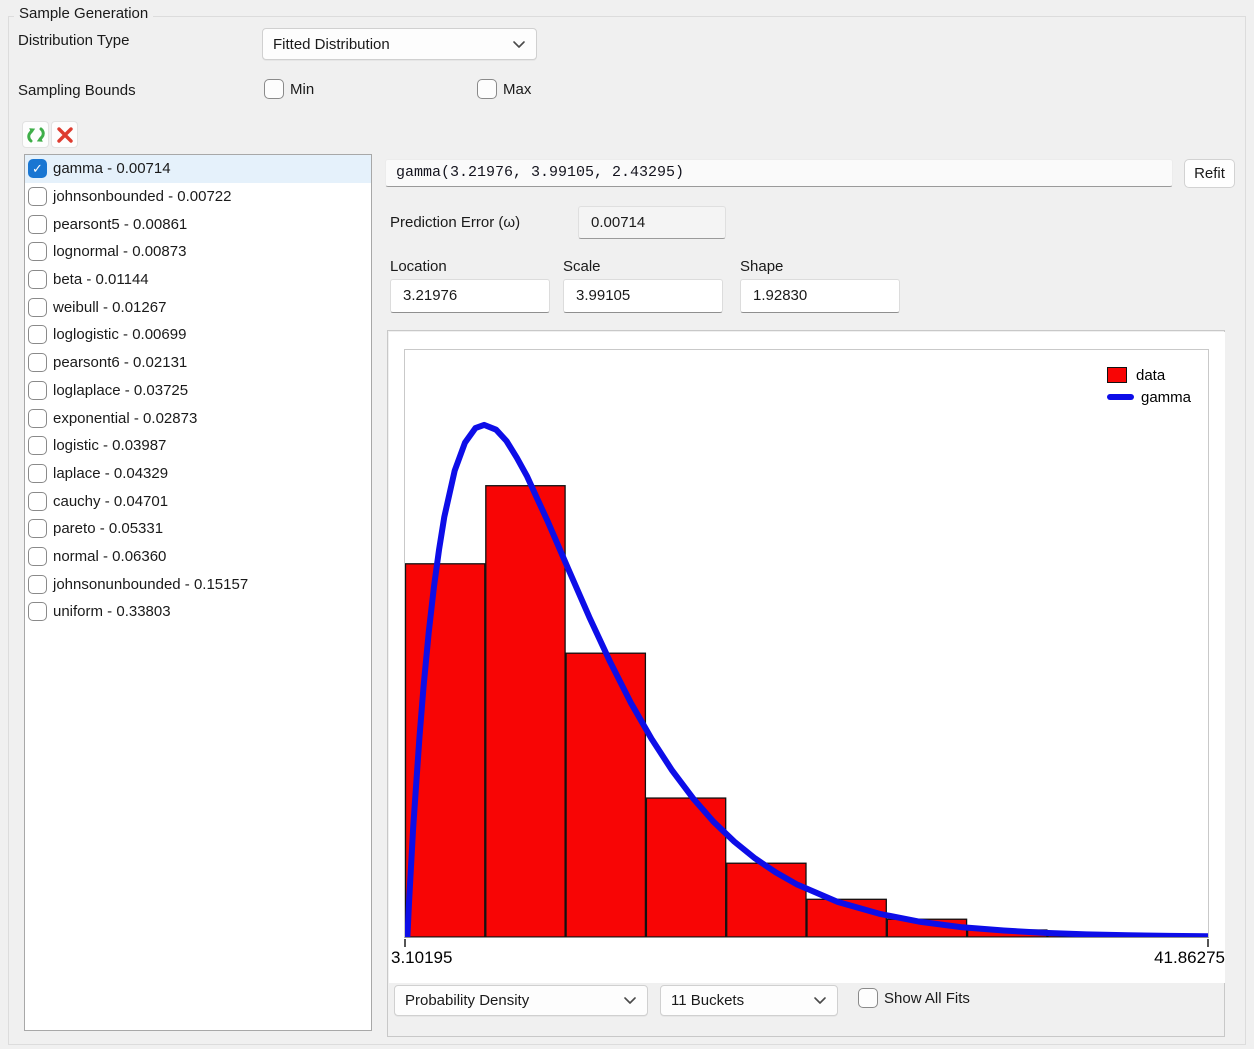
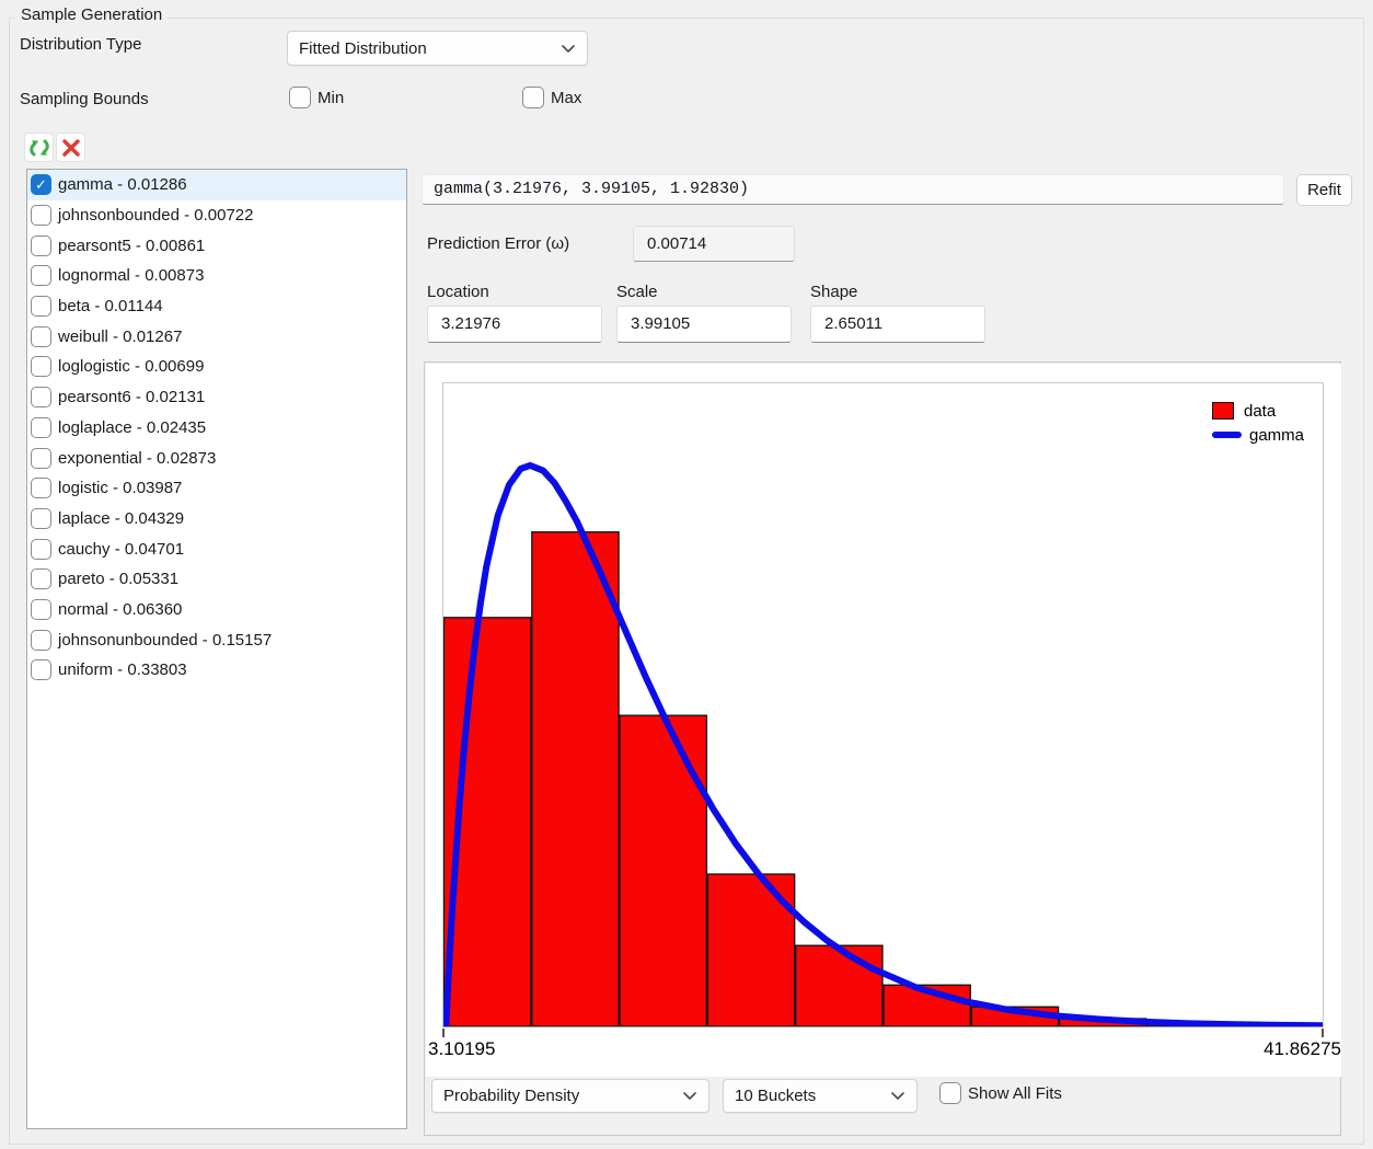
  Sample Generation
  Distribution Type
  Fitted Distribution
  Sampling Bounds
  Min
  Max
  ✓
- gamma - 0.00714
+ gamma - 0.01286
  johnsonbounded - 0.00722
  pearsont5 - 0.00861
  lognormal - 0.00873
  beta - 0.01144
  weibull - 0.01267
  loglogistic - 0.00699
  pearsont6 - 0.02131
- loglaplace - 0.03725
+ loglaplace - 0.02435
  exponential - 0.02873
  logistic - 0.03987
  laplace - 0.04329
  cauchy - 0.04701
  pareto - 0.05331
  normal - 0.06360
  johnsonunbounded - 0.15157
  uniform - 0.33803
- gamma(3.21976, 3.99105, 2.43295)
+ gamma(3.21976, 3.99105, 1.92830)
  Refit
  Prediction Error (ω)
  0.00714
  Location
  Scale
  Shape
  3.21976
  3.99105
- 1.92830
+ 2.65011
  data
  gamma
  3.10195
  41.86275
  Probability Density
- 11 Buckets
+ 10 Buckets
  Show All Fits
